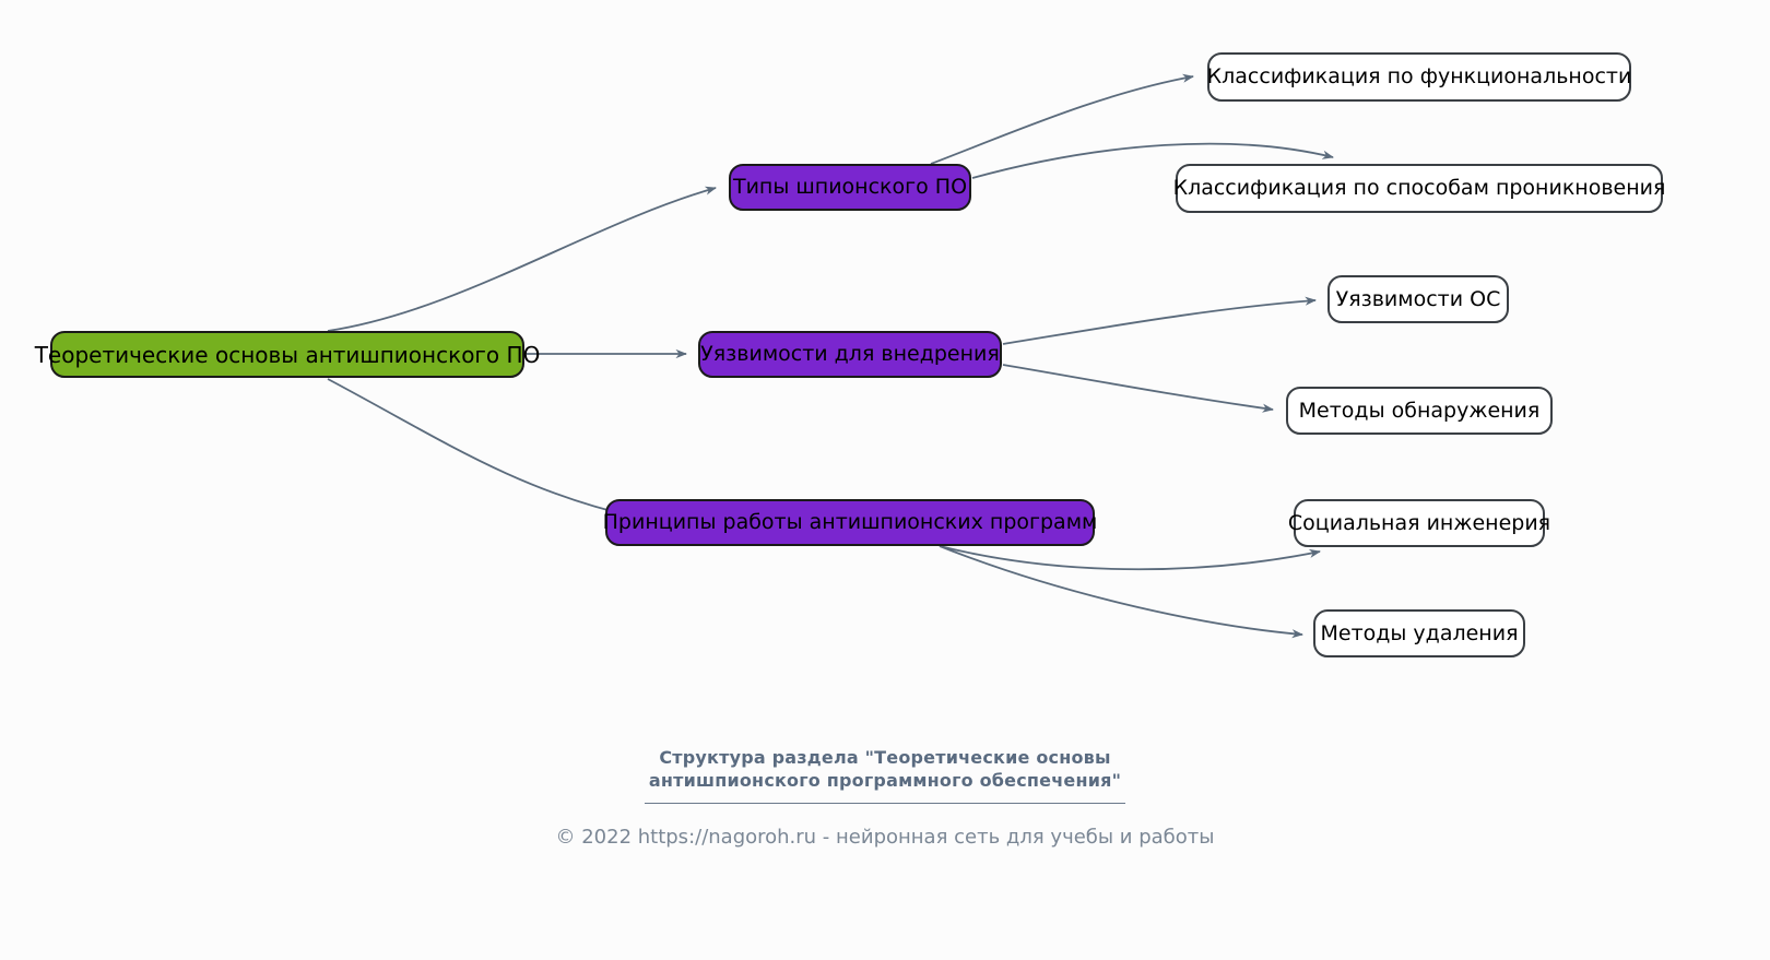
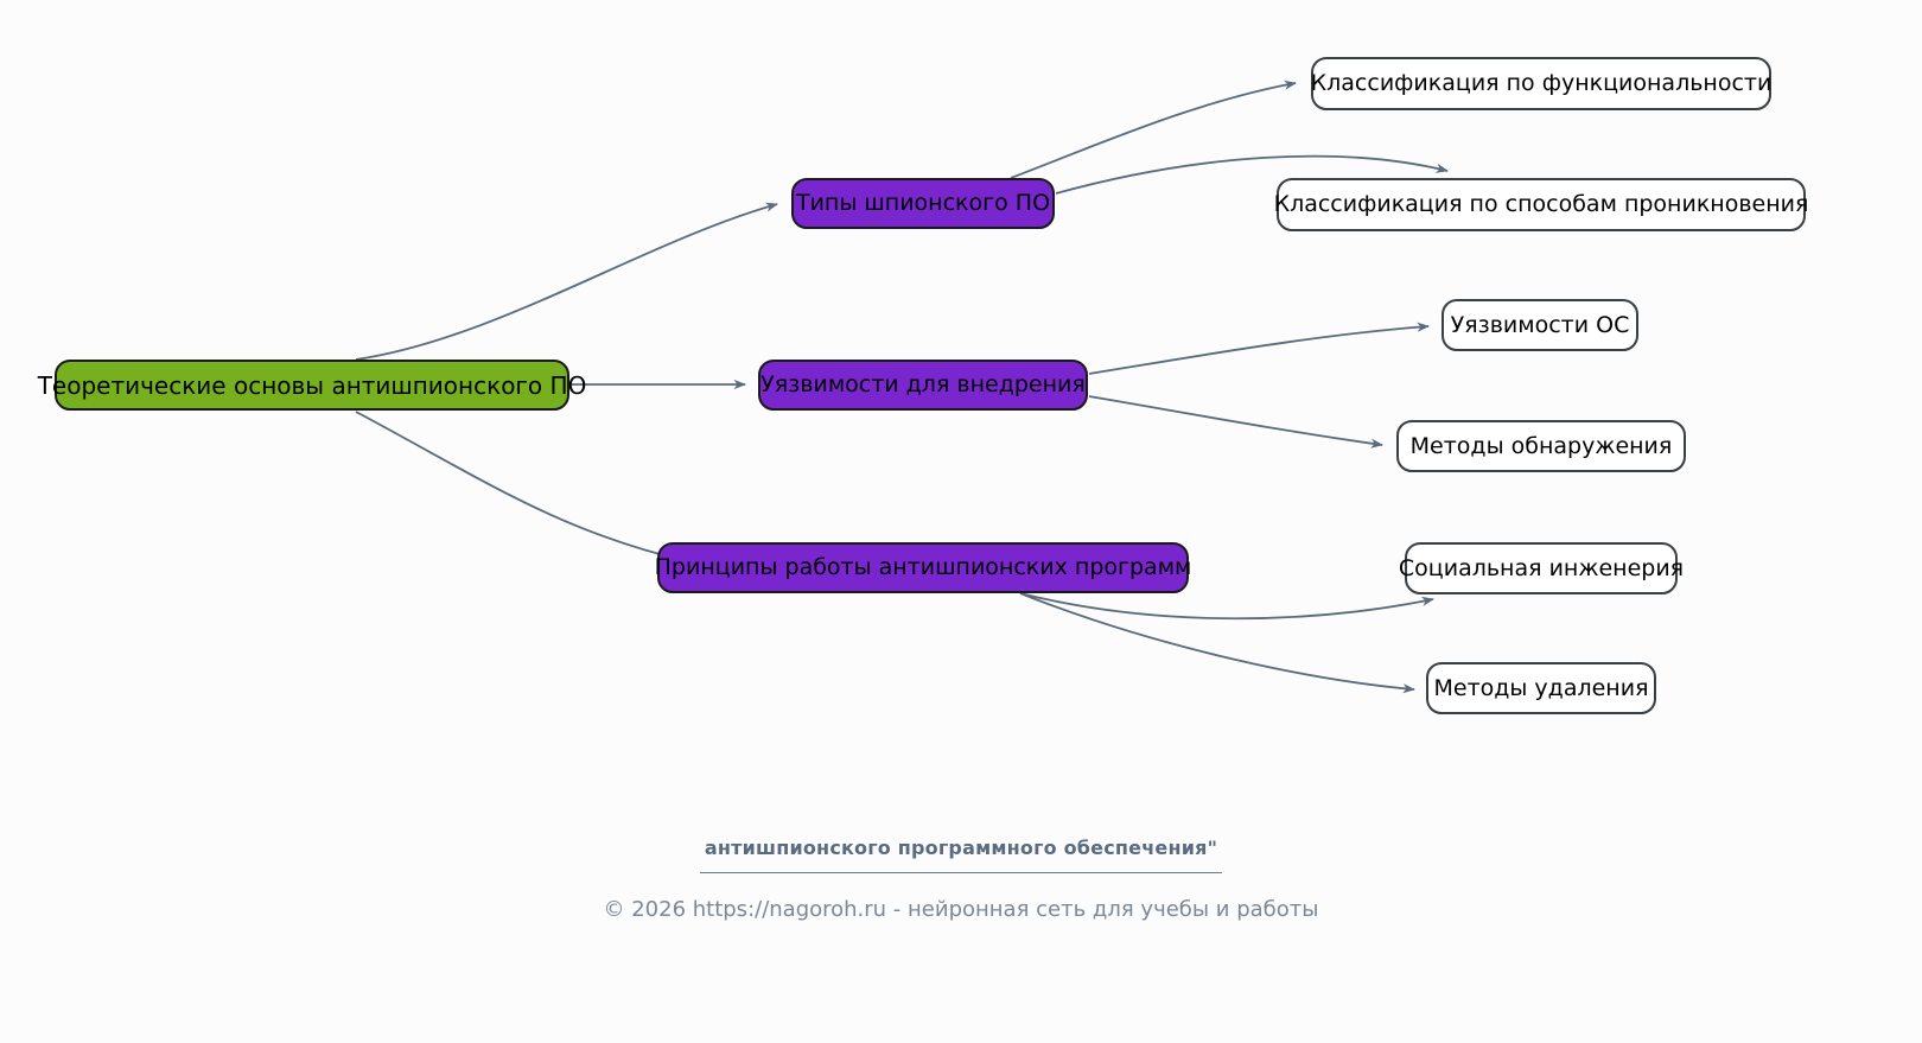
  Теоретические основы антишпионского ПО
  Типы шпионского ПО
  Классификация по функциональности
  Классификация по способам проникновения
  Уязвимости для внедрения
  Уязвимости ОС
  Методы обнаружения
  Принципы работы антишпионских программ
  Социальная инженерия
  Методы удаления
- Структура раздела "Теоретические основы
  антишпионского программного обеспечения"
- © 2022 https://nagoroh.ru - нейронная сеть для учебы и работы
+ © 2026 https://nagoroh.ru - нейронная сеть для учебы и работы
